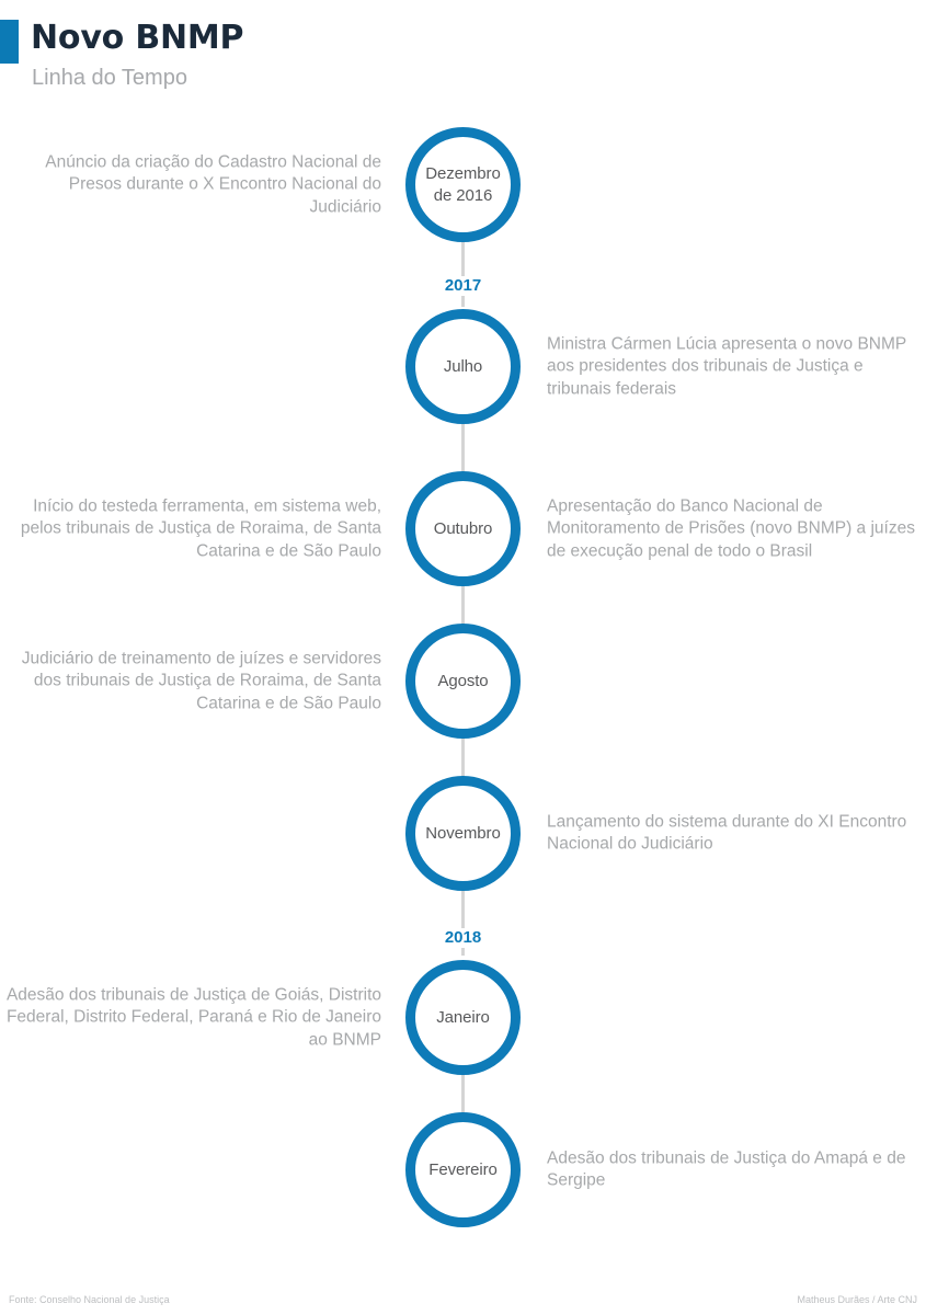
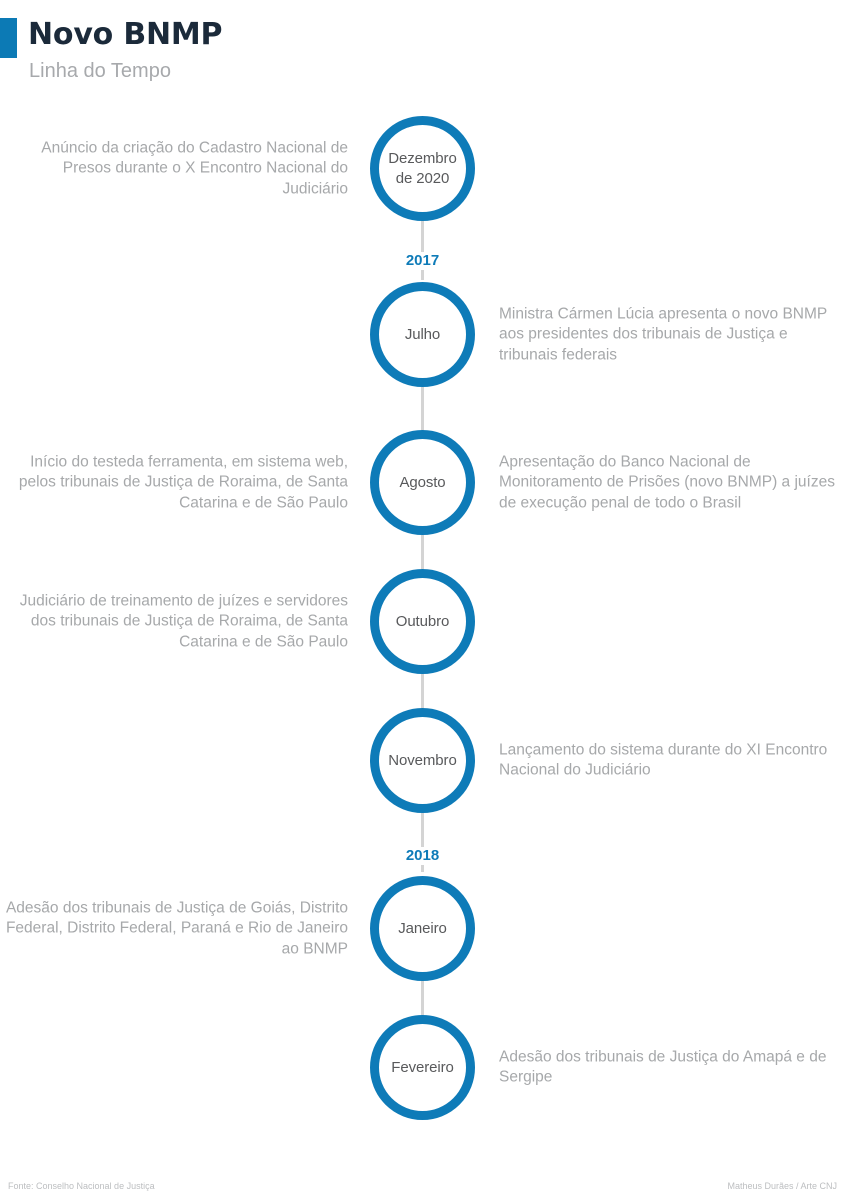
  Novo BNMP
  Linha do Tempo
  2017
  2018
  Anúncio da criação do Cadastro Nacional de Presos durante o X Encontro Nacional do Judiciário
  Dezembro
- de 2016
+ de 2020
  Julho
  Ministra Cármen Lúcia apresenta o novo BNMP aos presidentes dos tribunais de Justiça e tribunais federais
  Início do testeda ferramenta, em sistema web, pelos tribunais de Justiça de Roraima, de Santa Catarina e de São Paulo
- Outubro
+ Agosto
  Apresentação do Banco Nacional de Monitoramento de Prisões (novo BNMP) a juízes de execução penal de todo o Brasil
  Judiciário de treinamento de juízes e servidores dos tribunais de Justiça de Roraima, de Santa Catarina e de São Paulo
- Agosto
+ Outubro
  Novembro
  Lançamento do sistema durante do XI Encontro Nacional do Judiciário
  Adesão dos tribunais de Justiça de Goiás, Distrito Federal, Distrito Federal, Paraná e Rio de Janeiro ao BNMP
  Janeiro
  Fevereiro
  Adesão dos tribunais de Justiça do Amapá e de Sergipe
  Fonte: Conselho Nacional de Justiça
  Matheus Durães / Arte CNJ
